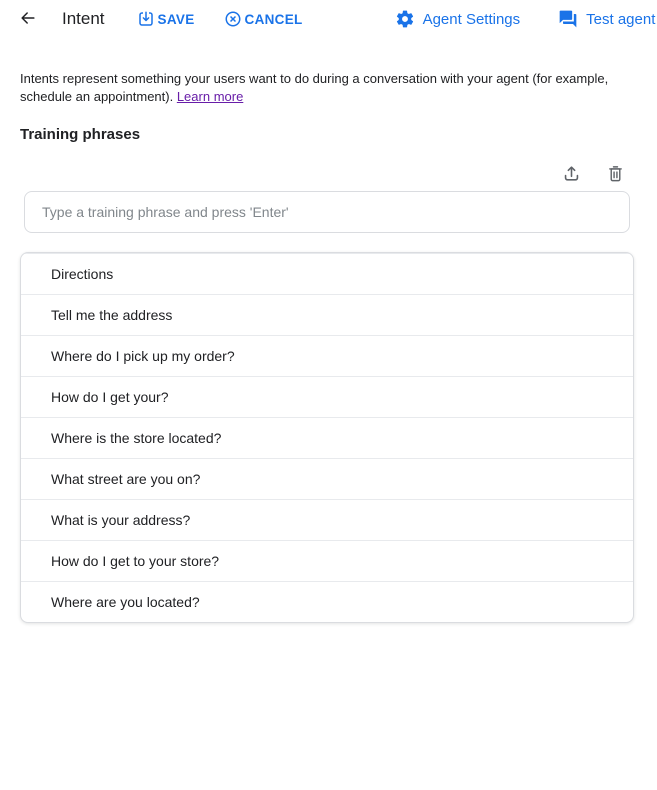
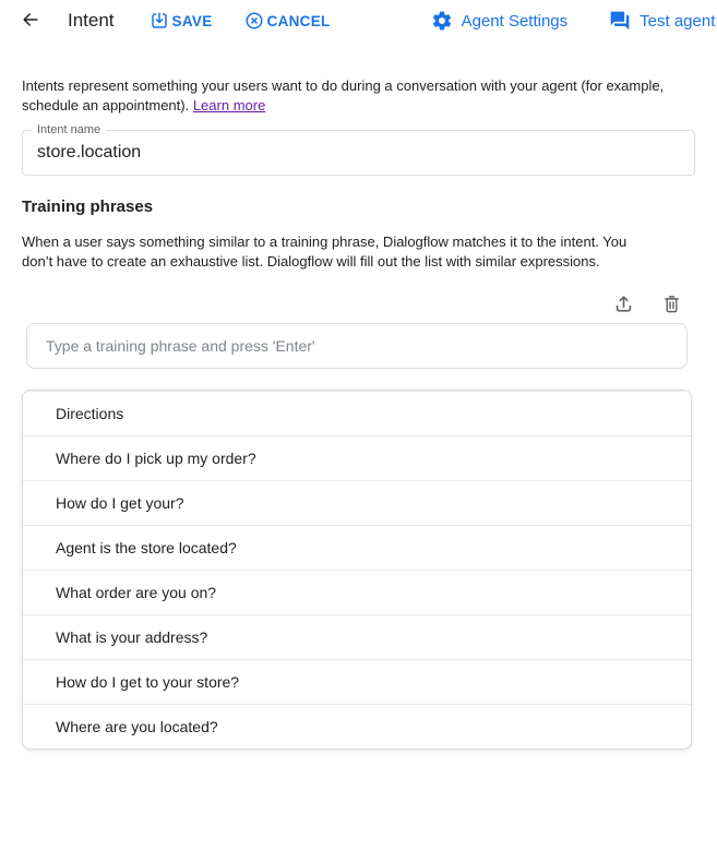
  Intent
  SAVE
  CANCEL
  Agent Settings
  Test agent
  Intents represent something your users want to do during a conversation with your agent (for example, schedule an appointment). Learn more
+ Intent name
+ store.location
  Training phrases
+ When a user says something similar to a training phrase, Dialogflow matches it to the intent. You don’t have to create an exhaustive list. Dialogflow will fill out the list with similar expressions.
  Type a training phrase and press 'Enter'
  Directions
- Tell me the address
  Where do I pick up my order?
  How do I get your?
- Where is the store located?
+ Agent is the store located?
- What street are you on?
+ What order are you on?
  What is your address?
  How do I get to your store?
  Where are you located?
